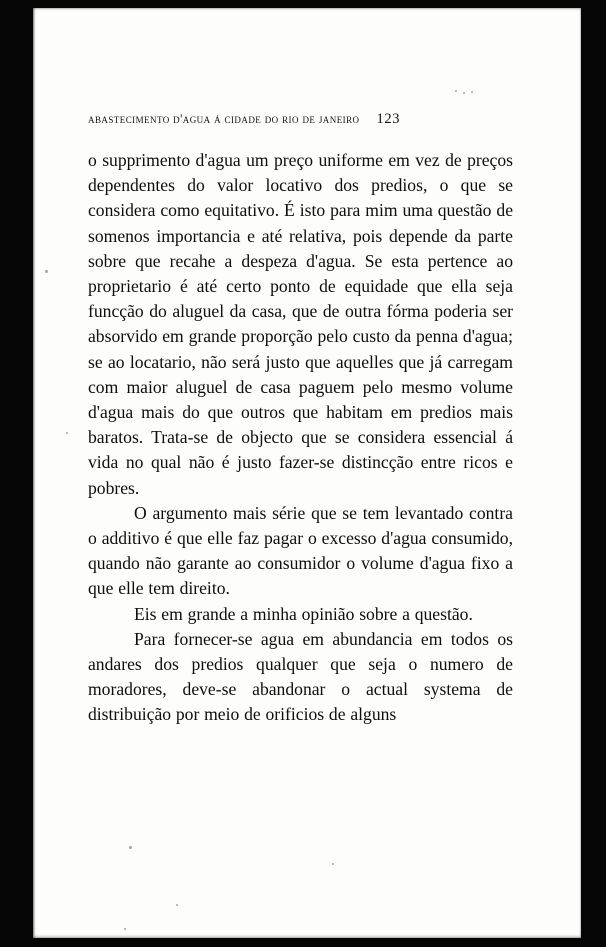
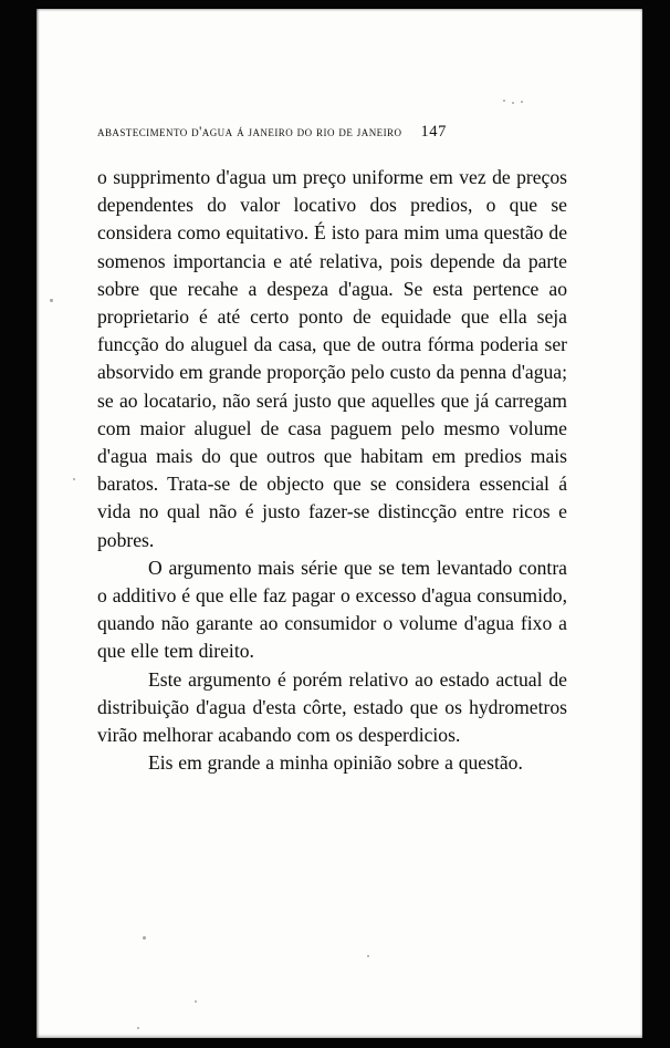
- abastecimento d'agua á cidade do rio de janeiro
+ abastecimento d'agua á janeiro do rio de janeiro
- 123
+ 147
  o supprimento d'agua um preço uniforme em vez de preços dependentes do valor locativo dos predios, o que se considera como equitativo. É isto para mim uma questão de somenos importancia e até relativa, pois depende da parte sobre que recahe a despeza d'agua. Se esta pertence ao proprietario é até certo ponto de equidade que ella seja funcção do aluguel da casa, que de outra fórma poderia ser absorvido em grande proporção pelo custo da penna d'agua; se ao locatario, não será justo que aquelles que já carregam com maior aluguel de casa paguem pelo mesmo volume d'agua mais do que outros que habitam em predios mais baratos. Trata-se de objecto que se considera essencial á vida no qual não é justo fazer-se distincção entre ricos e pobres.
  O argumento mais série que se tem levantado contra o additivo é que elle faz pagar o excesso d'agua consumido, quando não garante ao consumidor o volume d'agua fixo a que elle tem direito.
+ Este argumento é porém relativo ao estado actual de distribuição d'agua d'esta côrte, estado que os hydrometros virão melhorar acabando com os desperdicios.
  Eis em grande a minha opinião sobre a questão.
- Para fornecer-se agua em abundancia em todos os andares dos predios qualquer que seja o numero de moradores, deve-se abandonar o actual systema de distribuição por meio de orificios de alguns
